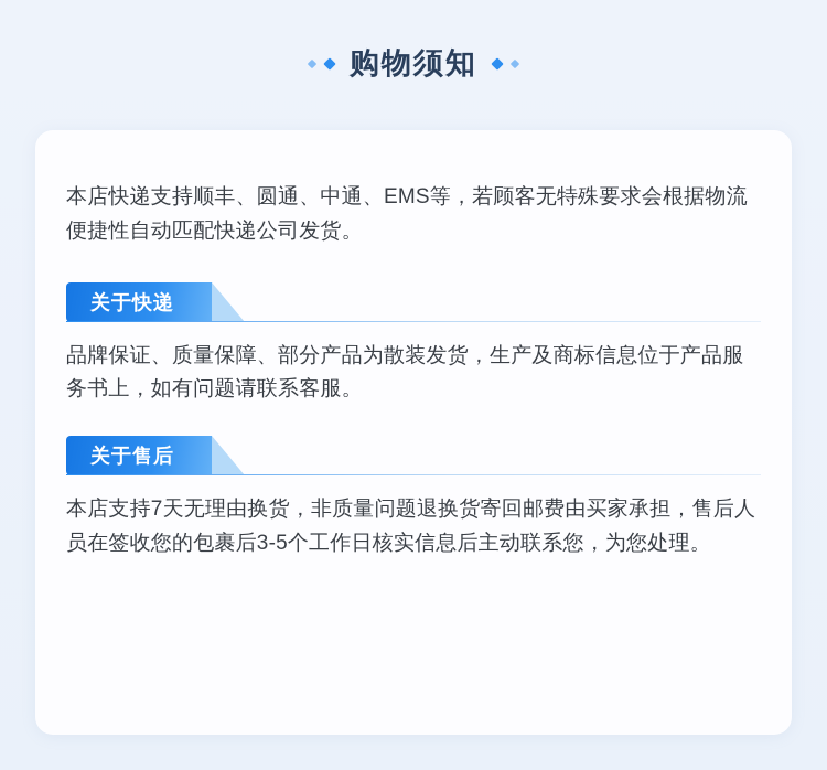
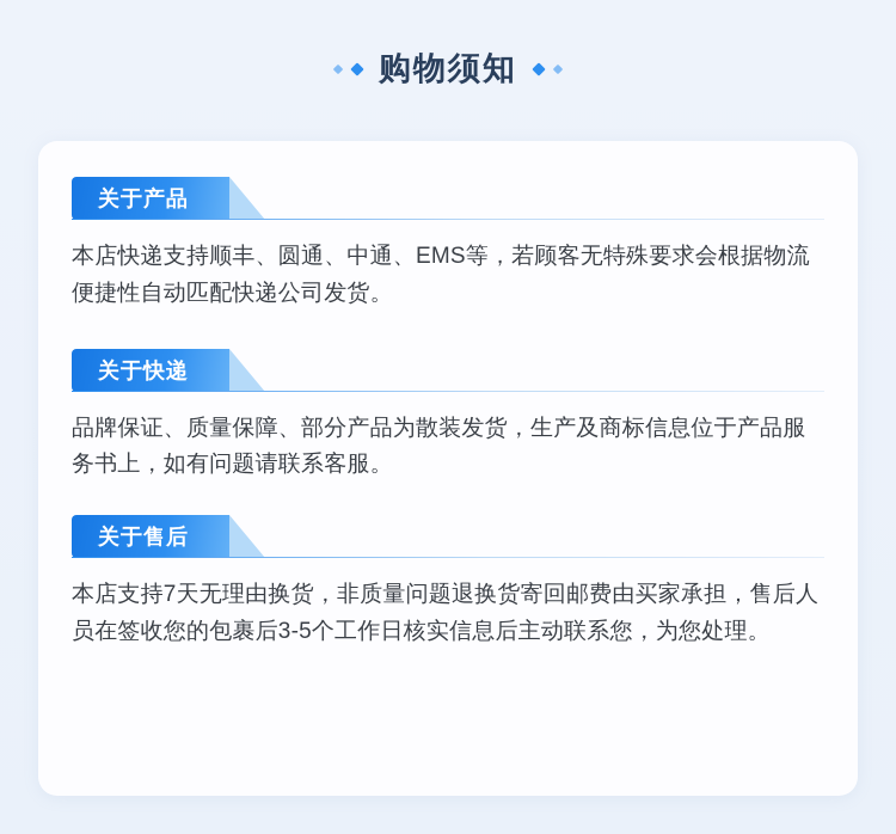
  购物须知
+ 关于产品
  本店快递支持顺丰、圆通、中通、EMS等，若顾客无特殊要求会根据物流便捷性自动匹配快递公司发货。
  关于快递
  品牌保证、质量保障、部分产品为散装发货，生产及商标信息位于产品服务书上，如有问题请联系客服。
  关于售后
  本店支持7天无理由换货，非质量问题退换货寄回邮费由买家承担，售后人员在签收您的包裹后3-5个工作日核实信息后主动联系您，为您处理。
